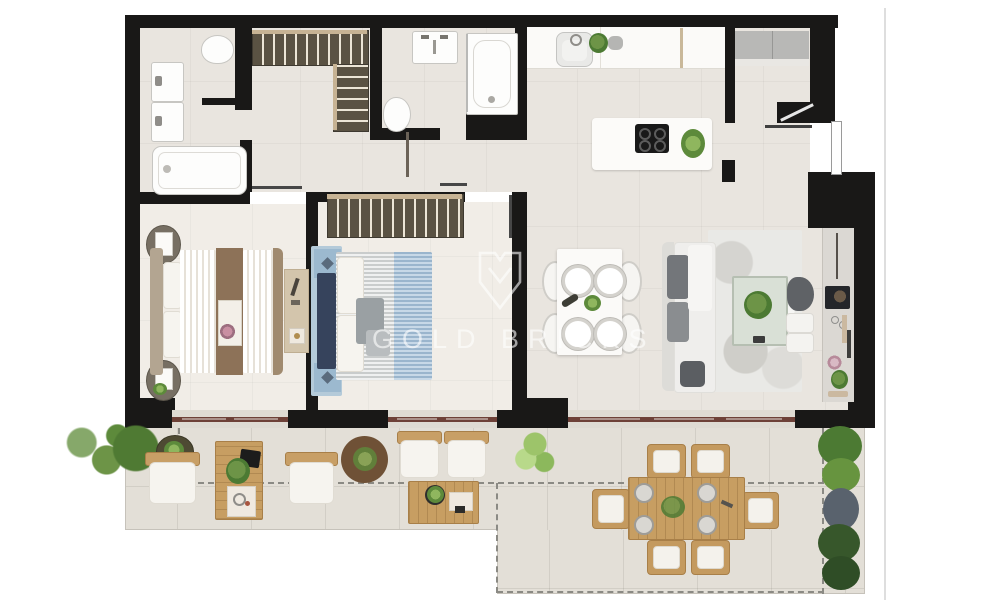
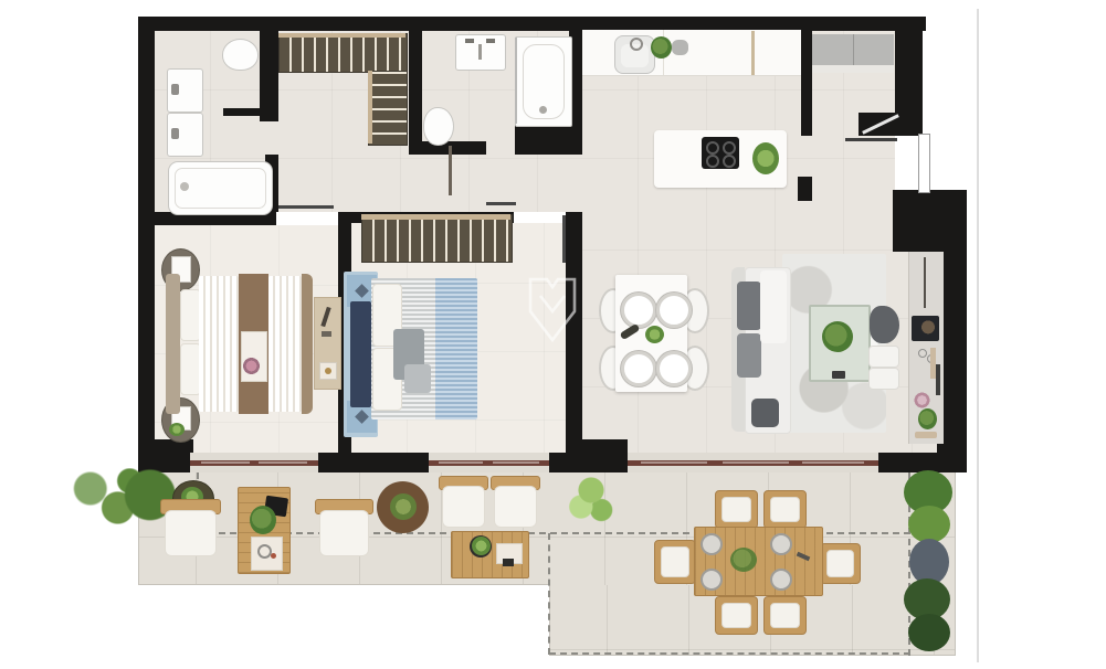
- GOLD BRICKS
